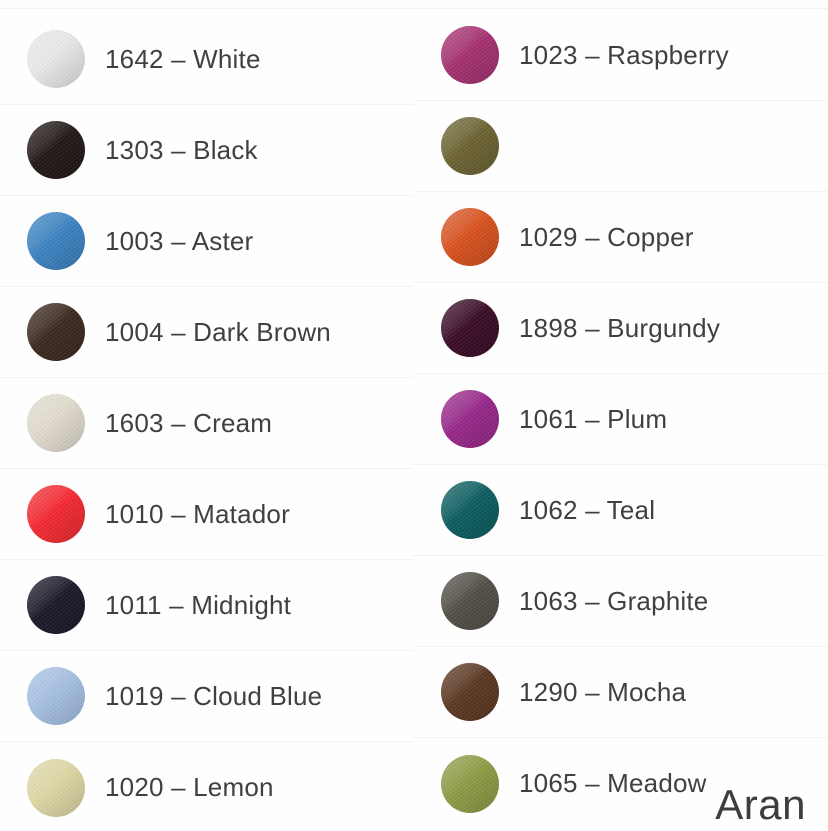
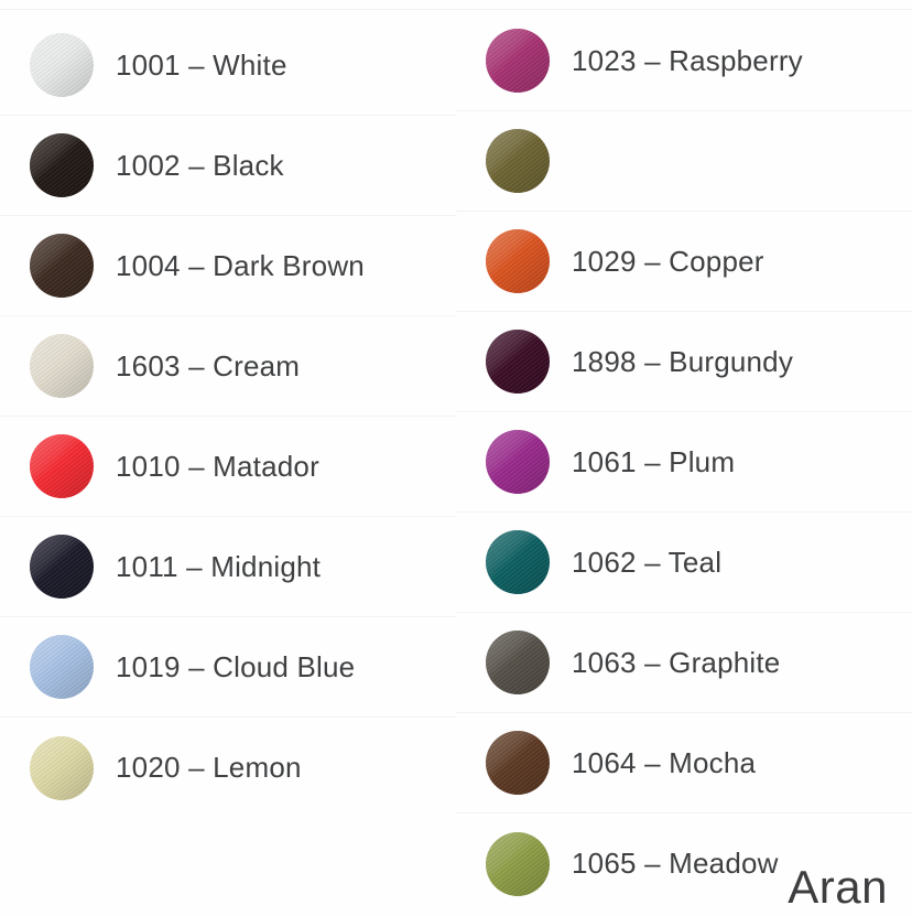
- 1642 – White
+ 1001 – White
- 1303 – Black
+ 1002 – Black
- 1003 – Aster
  1004 – Dark Brown
  1603 – Cream
  1010 – Matador
  1011 – Midnight
  1019 – Cloud Blue
  1020 – Lemon
  1023 – Raspberry
  1029 – Copper
  1898 – Burgundy
  1061 – Plum
  1062 – Teal
  1063 – Graphite
- 1290 – Mocha
+ 1064 – Mocha
  1065 – Meadow
  Aran
